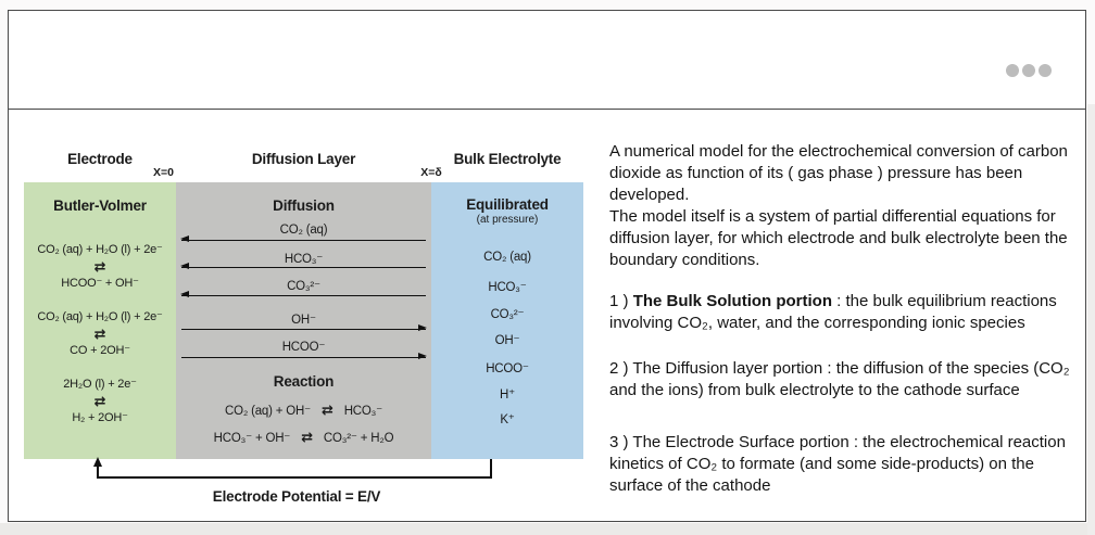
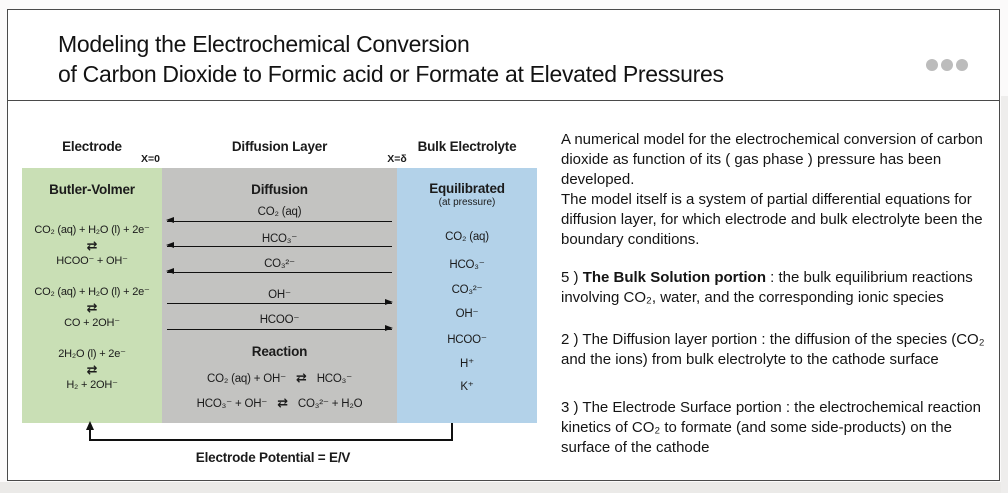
+ Modeling the Electrochemical Conversion
+ of Carbon Dioxide to Formic acid or Formate at Elevated Pressures
  Electrode
  Diffusion Layer
  Bulk Electrolyte
  X=0
  X=δ
  Butler-Volmer
  CO₂ (aq) + H₂O (l) + 2e⁻
  ⇄
  HCOO⁻ + OH⁻
  CO₂ (aq) + H₂O (l) + 2e⁻
  ⇄
  CO + 2OH⁻
  2H₂O (l) + 2e⁻
  ⇄
  H₂ + 2OH⁻
  Diffusion
  CO₂ (aq)
  HCO₃⁻
  CO₃²⁻
  OH⁻
  HCOO⁻
  Reaction
  CO₂ (aq) + OH⁻ ⇄ HCO₃⁻
  HCO₃⁻ + OH⁻ ⇄ CO₃²⁻ + H₂O
  Equilibrated
  (at pressure)
  CO₂ (aq)
  HCO₃⁻
  CO₃²⁻
  OH⁻
  HCOO⁻
  H⁺
  K⁺
  Electrode Potential = E/V
  A numerical model for the electrochemical conversion of carbon dioxide as function of its ( gas phase ) pressure has been developed.
  The model itself is a system of partial differential equations for diffusion layer, for which electrode and bulk electrolyte been the boundary conditions.
- 1 ) The Bulk Solution portion : the bulk equilibrium reactions involving CO₂, water, and the corresponding ionic species
+ 5 ) The Bulk Solution portion : the bulk equilibrium reactions involving CO₂, water, and the corresponding ionic species
  2 ) The Diffusion layer portion : the diffusion of the species (CO₂ and the ions) from bulk electrolyte to the cathode surface
  3 ) The Electrode Surface portion : the electrochemical reaction kinetics of CO₂ to formate (and some side-products) on the surface of the cathode
